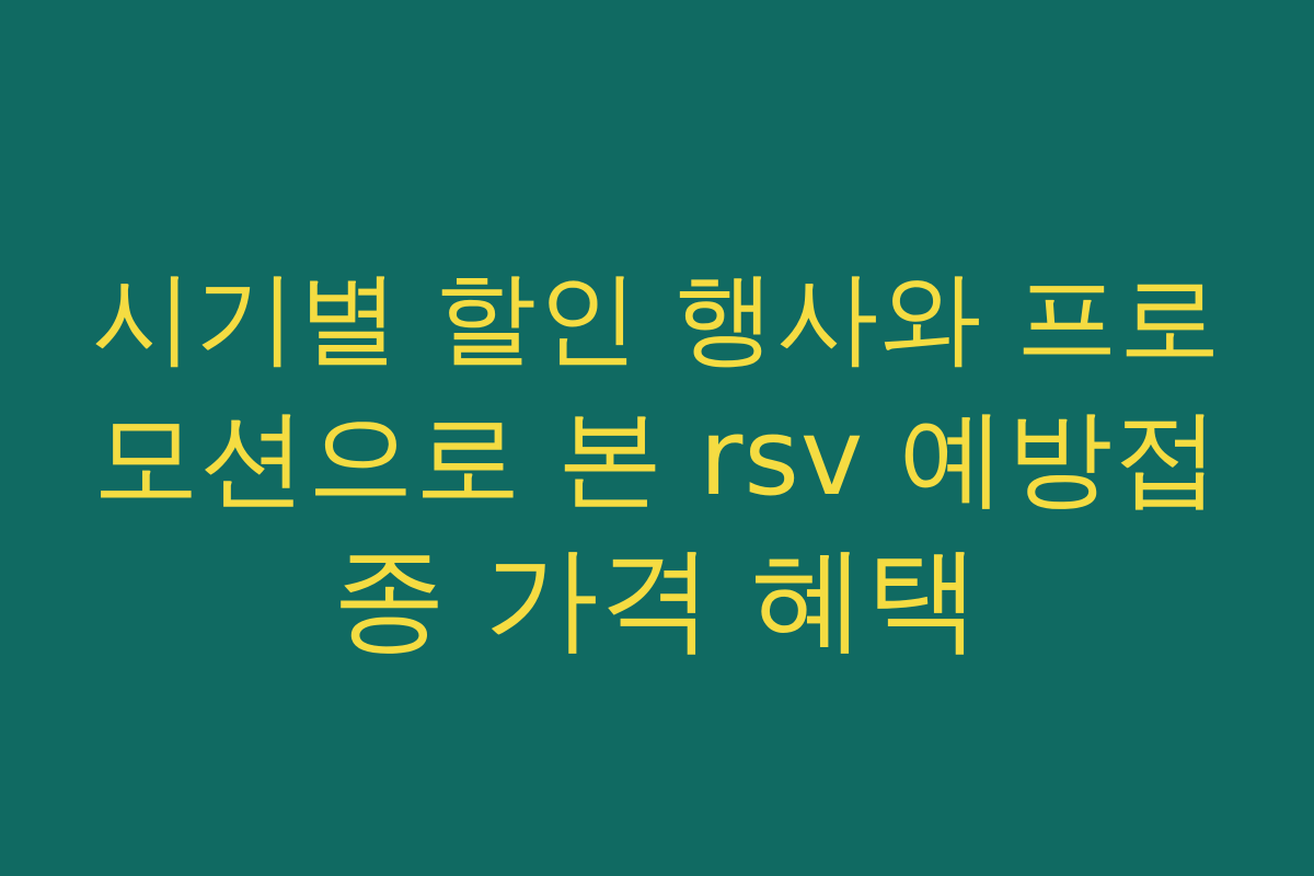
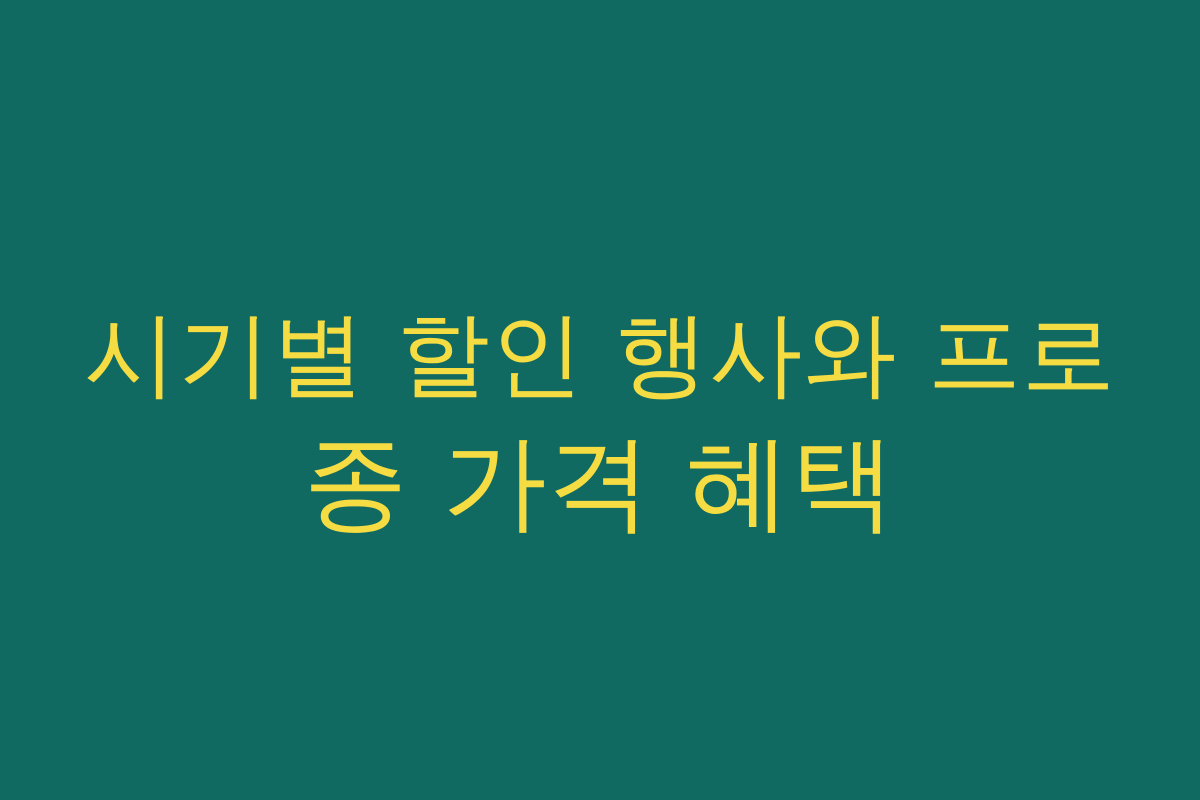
  시기별 할인 행사와 프로
- 모션으로 본 rsv 예방접
  종 가격 혜택
